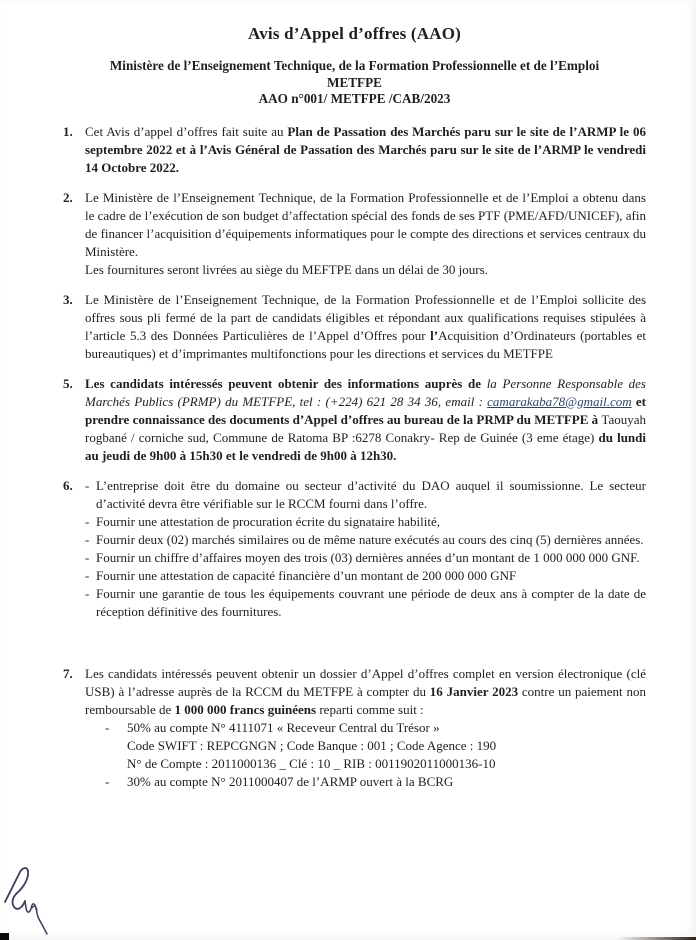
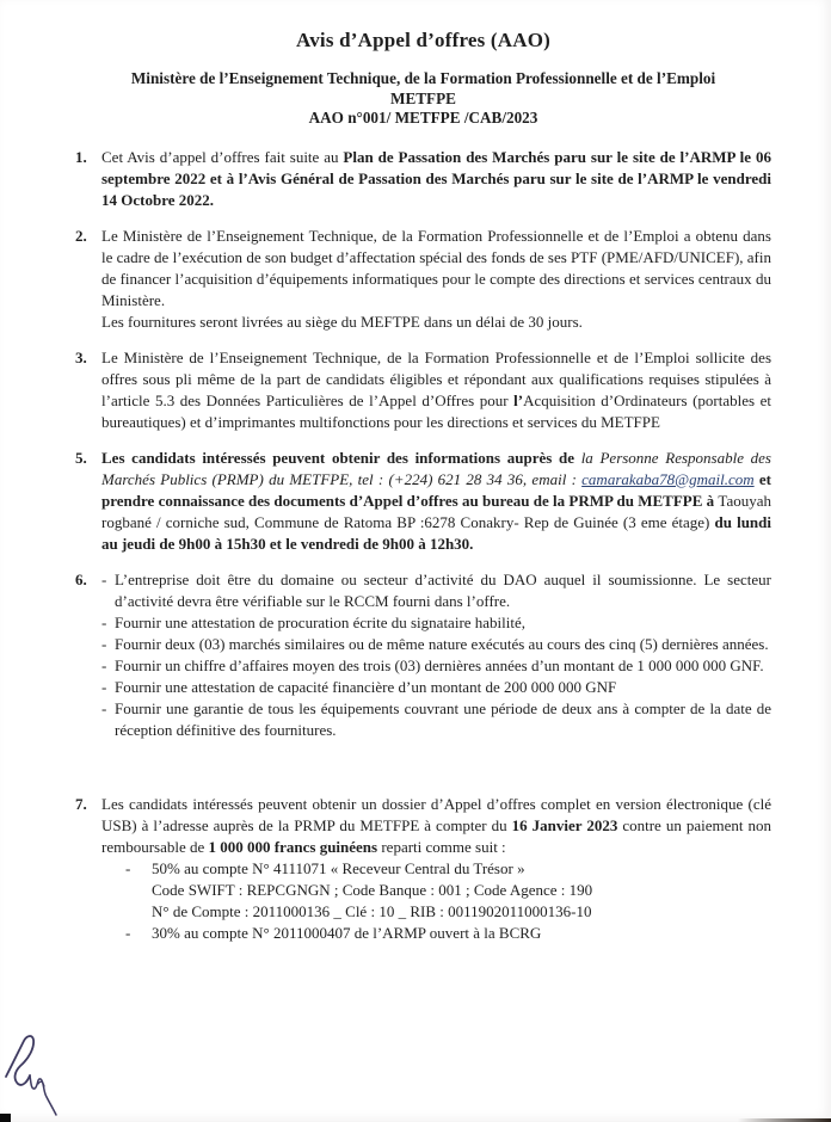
  Avis d’Appel d’offres (AAO)
  Ministère de l’Enseignement Technique, de la Formation Professionnelle et de l’Emploi
  METFPE
  AAO n°001/ METFPE /CAB/2023
  1.
  Cet Avis d’appel d’offres fait suite au Plan de Passation des Marchés paru sur le site de l’ARMP le 06 septembre 2022 et à l’Avis Général de Passation des Marchés paru sur le site de l’ARMP le vendredi 14 Octobre 2022.
  2.
  Le Ministère de l’Enseignement Technique, de la Formation Professionnelle et de l’Emploi a obtenu dans le cadre de l’exécution de son budget d’affectation spécial des fonds de ses PTF (PME/AFD/UNICEF), afin de financer l’acquisition d’équipements informatiques pour le compte des directions et services centraux du Ministère.
  Les fournitures seront livrées au siège du MEFTPE dans un délai de 30 jours.
  3.
- Le Ministère de l’Enseignement Technique, de la Formation Professionnelle et de l’Emploi sollicite des offres sous pli fermé de la part de candidats éligibles et répondant aux qualifications requises stipulées à l’article 5.3 des Données Particulières de l’Appel d’Offres pour l’Acquisition d’Ordinateurs (portables et bureautiques) et d’imprimantes multifonctions pour les directions et services du METFPE
+ Le Ministère de l’Enseignement Technique, de la Formation Professionnelle et de l’Emploi sollicite des offres sous pli même de la part de candidats éligibles et répondant aux qualifications requises stipulées à l’article 5.3 des Données Particulières de l’Appel d’Offres pour l’Acquisition d’Ordinateurs (portables et bureautiques) et d’imprimantes multifonctions pour les directions et services du METFPE
  5.
  Les candidats intéressés peuvent obtenir des informations auprès de la Personne Responsable des Marchés Publics (PRMP) du METFPE, tel : (+224) 621 28 34 36, email : camarakaba78@gmail.com et prendre connaissance des documents d’Appel d’offres au bureau de la PRMP du METFPE à Taouyah rogbané / corniche sud, Commune de Ratoma BP :6278 Conakry- Rep de Guinée (3 eme étage) du lundi au jeudi de 9h00 à 15h30 et le vendredi de 9h00 à 12h30.
  6.
  -
  L’entreprise doit être du domaine ou secteur d’activité du DAO auquel il soumissionne. Le secteur d’activité devra être vérifiable sur le RCCM fourni dans l’offre.
  -
  Fournir une attestation de procuration écrite du signataire habilité,
  -
- Fournir deux (02) marchés similaires ou de même nature exécutés au cours des cinq (5) dernières années.
+ Fournir deux (03) marchés similaires ou de même nature exécutés au cours des cinq (5) dernières années.
  -
  Fournir un chiffre d’affaires moyen des trois (03) dernières années d’un montant de 1 000 000 000 GNF.
  -
  Fournir une attestation de capacité financière d’un montant de 200 000 000 GNF
  -
  Fournir une garantie de tous les équipements couvrant une période de deux ans à compter de la date de réception définitive des fournitures.
  7.
- Les candidats intéressés peuvent obtenir un dossier d’Appel d’offres complet en version électronique (clé USB) à l’adresse auprès de la RCCM du METFPE à compter du 16 Janvier 2023 contre un paiement non remboursable de 1 000 000 francs guinéens reparti comme suit :
+ Les candidats intéressés peuvent obtenir un dossier d’Appel d’offres complet en version électronique (clé USB) à l’adresse auprès de la PRMP du METFPE à compter du 16 Janvier 2023 contre un paiement non remboursable de 1 000 000 francs guinéens reparti comme suit :
  -
  50% au compte N° 4111071 « Receveur Central du Trésor »
  Code SWIFT : REPCGNGN ; Code Banque : 001 ; Code Agence : 190
  N° de Compte : 2011000136 _ Clé : 10 _ RIB : 0011902011000136-10
  -
  30% au compte N° 2011000407 de l’ARMP ouvert à la BCRG
